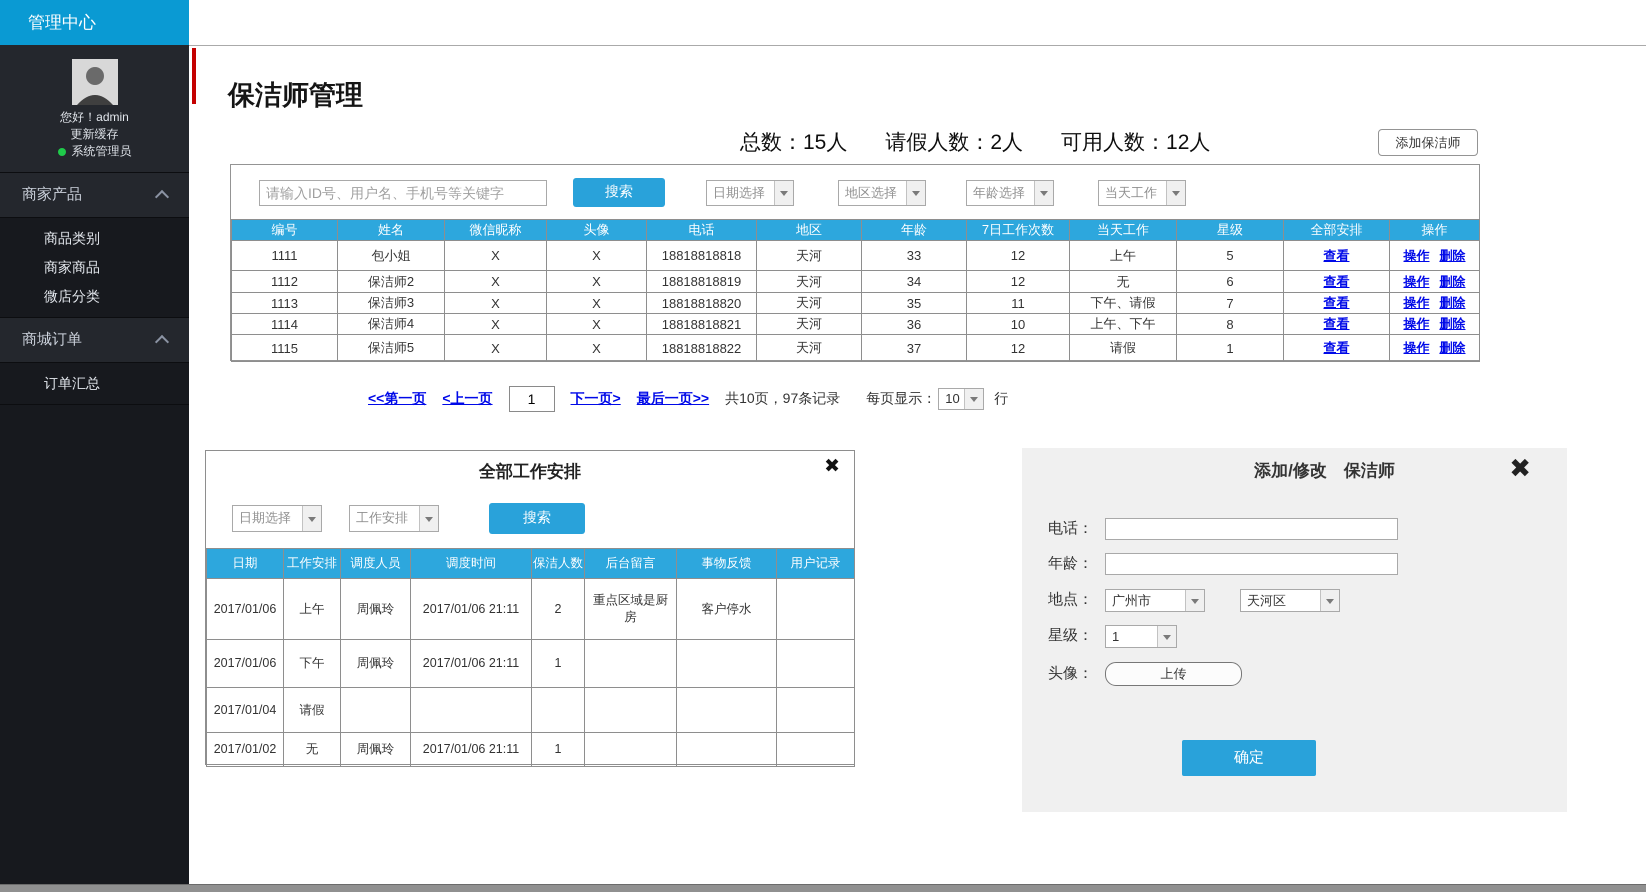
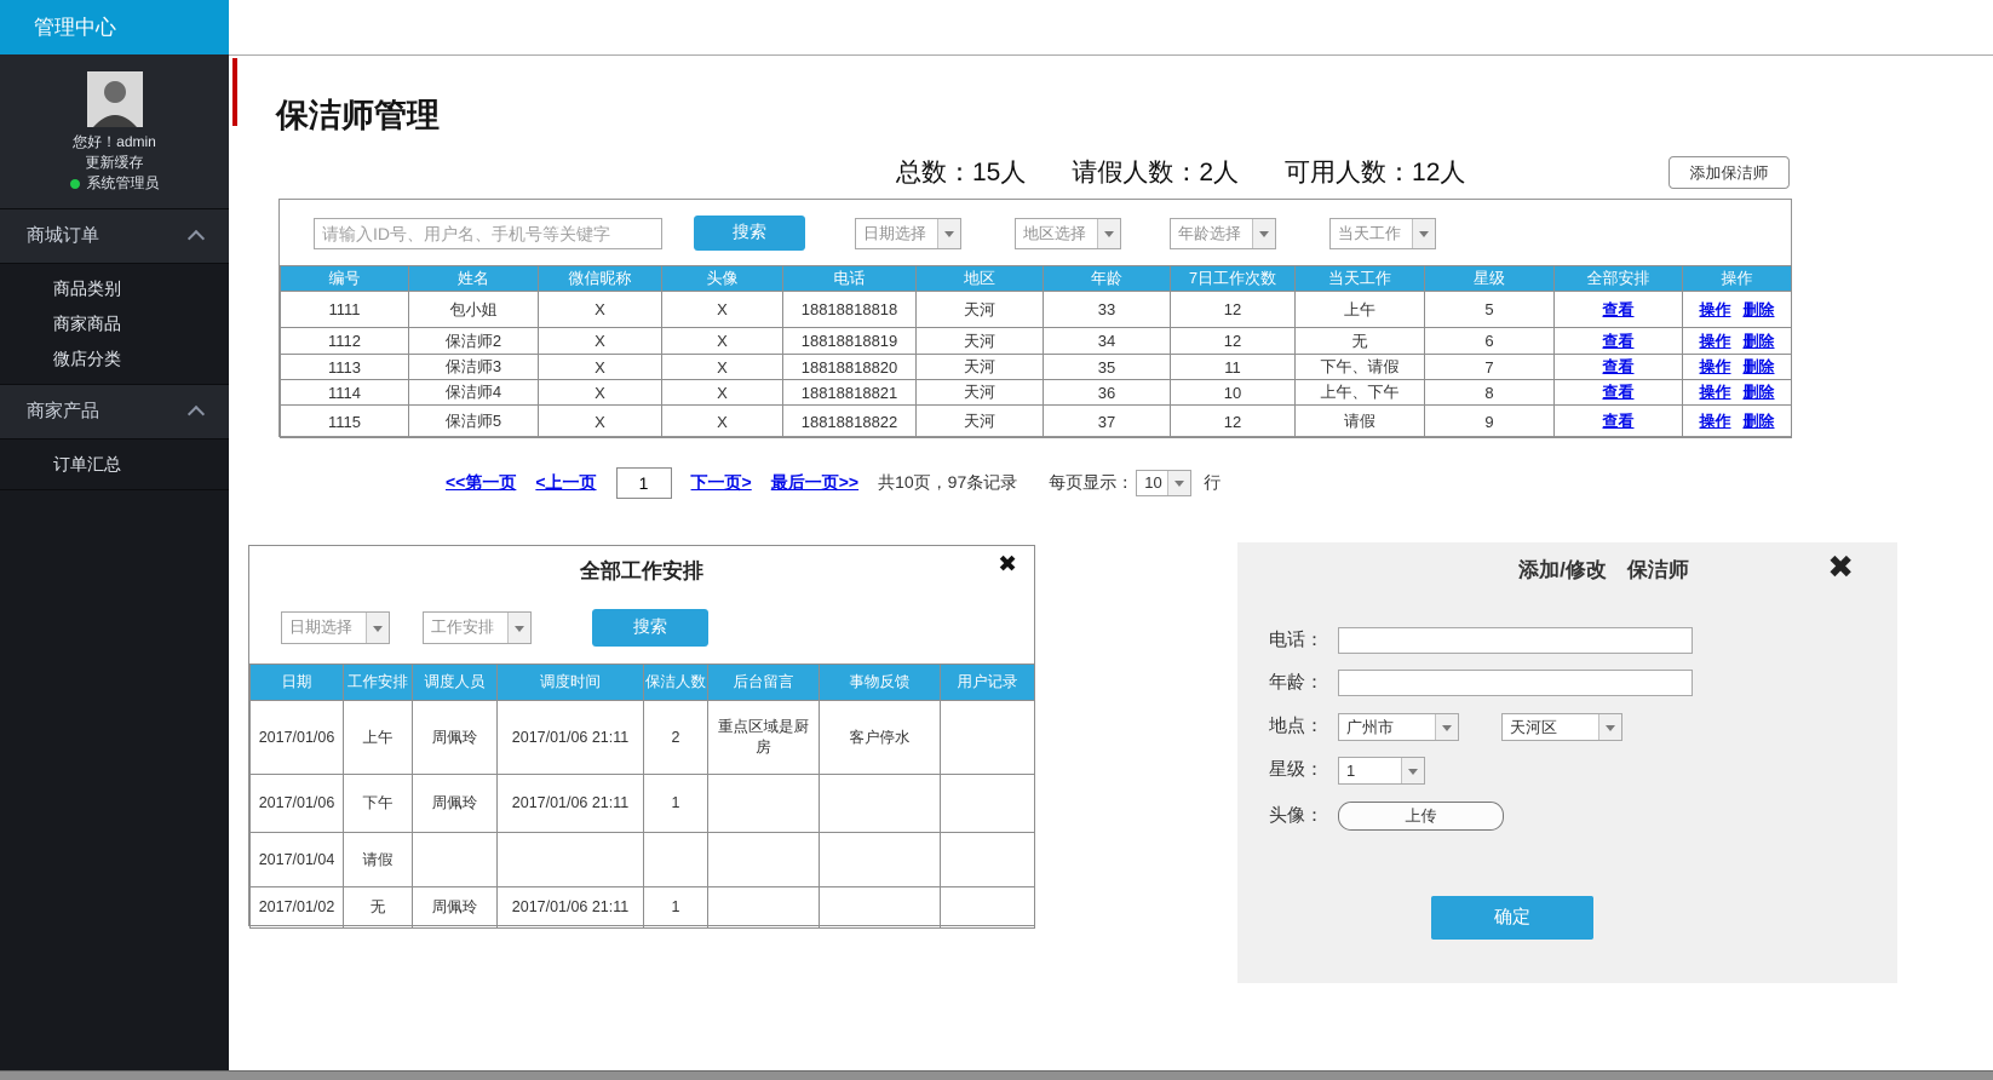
  管理中心
  您好！admin
  更新缓存
  系统管理员
- 商家产品
+ 商城订单
  商品类别
  商家商品
  微店分类
- 商城订单
+ 商家产品
  订单汇总
  保洁师管理
  总数：15人
  请假人数：2人
  可用人数：12人
  添加保洁师
  请输入ID号、用户名、手机号等关键字
  搜索
  日期选择
  地区选择
  年龄选择
  当天工作
  编号	姓名	微信昵称	头像	电话	地区	年龄	7日工作次数	当天工作	星级	全部安排	操作
  1111	包小姐	X	X	18818818818	天河	33	12	上午	5	查看	操作 删除
  1112	保洁师2	X	X	18818818819	天河	34	12	无	6	查看	操作 删除
  1113	保洁师3	X	X	18818818820	天河	35	11	下午、请假	7	查看	操作 删除
  1114	保洁师4	X	X	18818818821	天河	36	10	上午、下午	8	查看	操作 删除
- 1115	保洁师5	X	X	18818818822	天河	37	12	请假	1	查看	操作 删除
+ 1115	保洁师5	X	X	18818818822	天河	37	12	请假	9	查看	操作 删除
  <<第一页
  <上一页
  1
  下一页>
  最后一页>>
  共10页，97条记录
  每页显示：
  10
  行
  全部工作安排
  ✖
  日期选择
  工作安排
  搜索
  日期	工作安排	调度人员	调度时间	保洁人数	后台留言	事物反馈	用户记录
  2017/01/06	上午	周佩玲	2017/01/06 21:11	2	重点区域是厨房	客户停水
  2017/01/06	下午	周佩玲	2017/01/06 21:11	1
  2017/01/04	请假
  2017/01/02	无	周佩玲	2017/01/06 21:11	1
  添加/修改 保洁师
  ✖
  电话：
  年龄：
  地点：
  广州市
  天河区
  星级：
  1
  头像：
  上传
  确定
